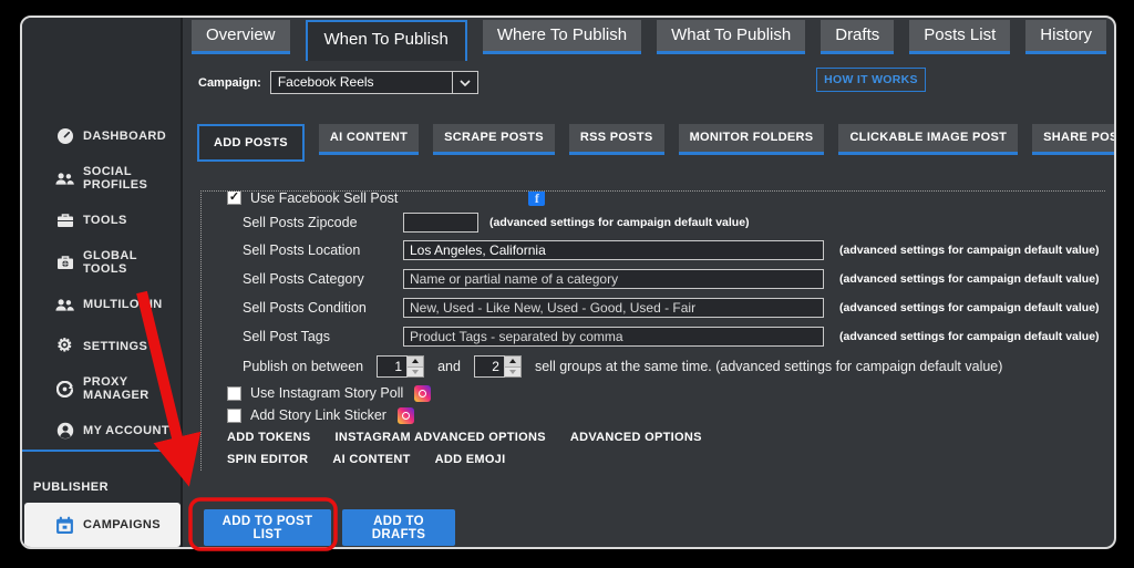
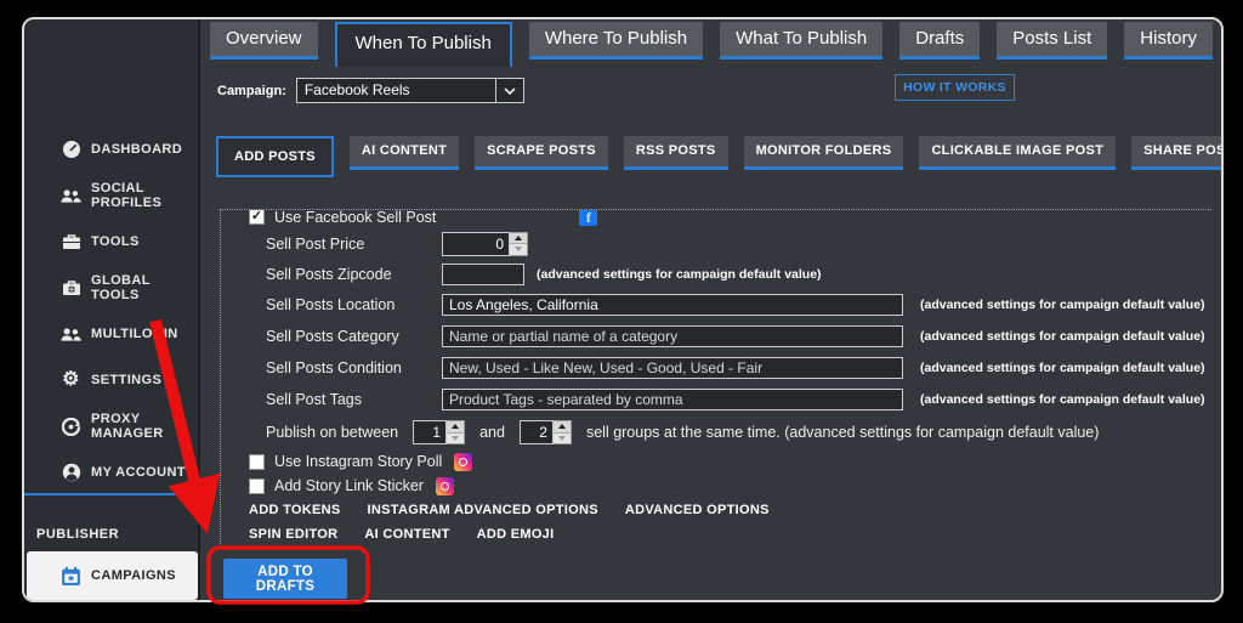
  DASHBOARD
  SOCIAL PROFILES
  TOOLS
  GLOBAL TOOLS
  MULTILOIN
  ⚙
  SETTINGS
  PROXY MANAGER
  MY ACCOUNT
  PUBLISHER
  CAMPAIGNS
  Overview
  When To Publish
  Where To Publish
  What To Publish
  Drafts
  Posts List
  History
  Campaign:
  Facebook Reels
  HOW IT WORKS
  ADD POSTS
  AI CONTENT
  SCRAPE POSTS
  RSS POSTS
  MONITOR FOLDERS
  CLICKABLE IMAGE POST
  SHARE POS
  ✓
  Use Facebook Sell Post
  f
+ Sell Post Price
+ 0
  Sell Posts Zipcode
  (advanced settings for campaign default value)
  Sell Posts Location
  Los Angeles, California
  (advanced settings for campaign default value)
  Sell Posts Category
  Name or partial name of a category
  (advanced settings for campaign default value)
  Sell Posts Condition
  New, Used - Like New, Used - Good, Used - Fair
  (advanced settings for campaign default value)
  Sell Post Tags
  Product Tags - separated by comma
  (advanced settings for campaign default value)
  Publish on between
  1
  and
  2
  sell groups at the same time. (advanced settings for campaign default value)
  Use Instagram Story Poll
  Add Story Link Sticker
  ADD TOKENS
  INSTAGRAM ADVANCED OPTIONS
  ADVANCED OPTIONS
  SPIN EDITOR
  AI CONTENT
  ADD EMOJI
- ADD TO POST LIST
  ADD TO DRAFTS
